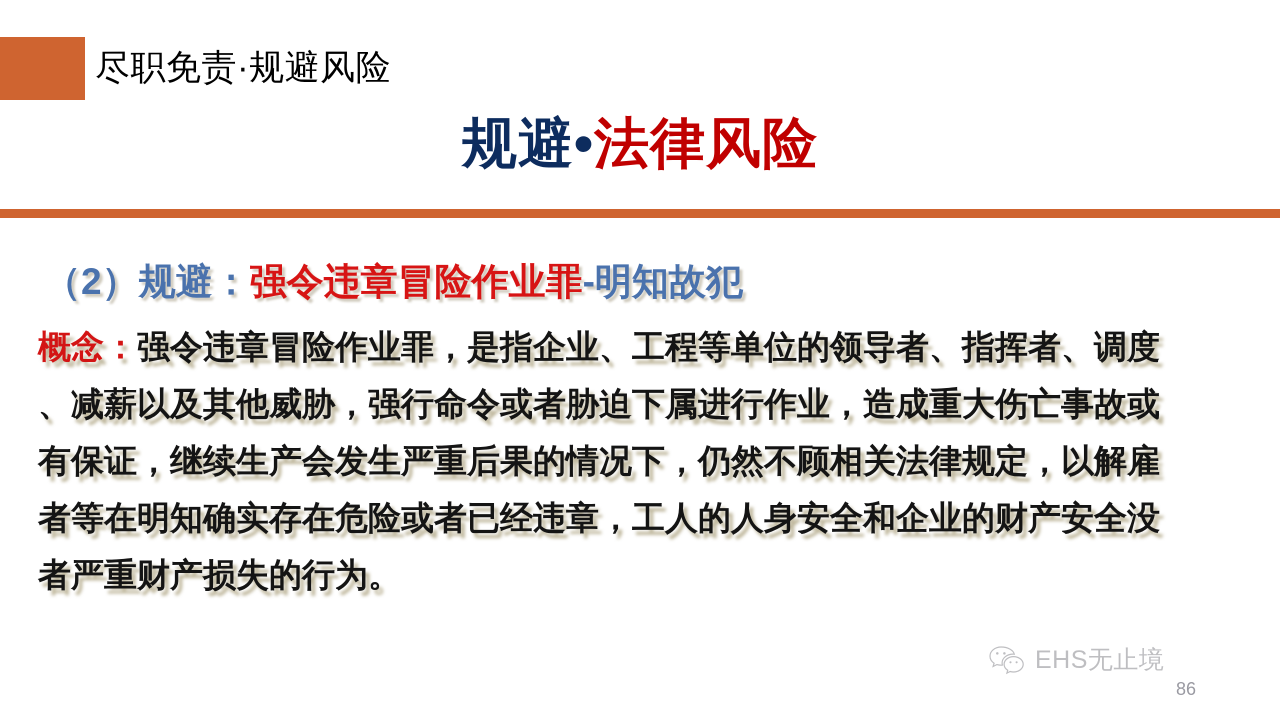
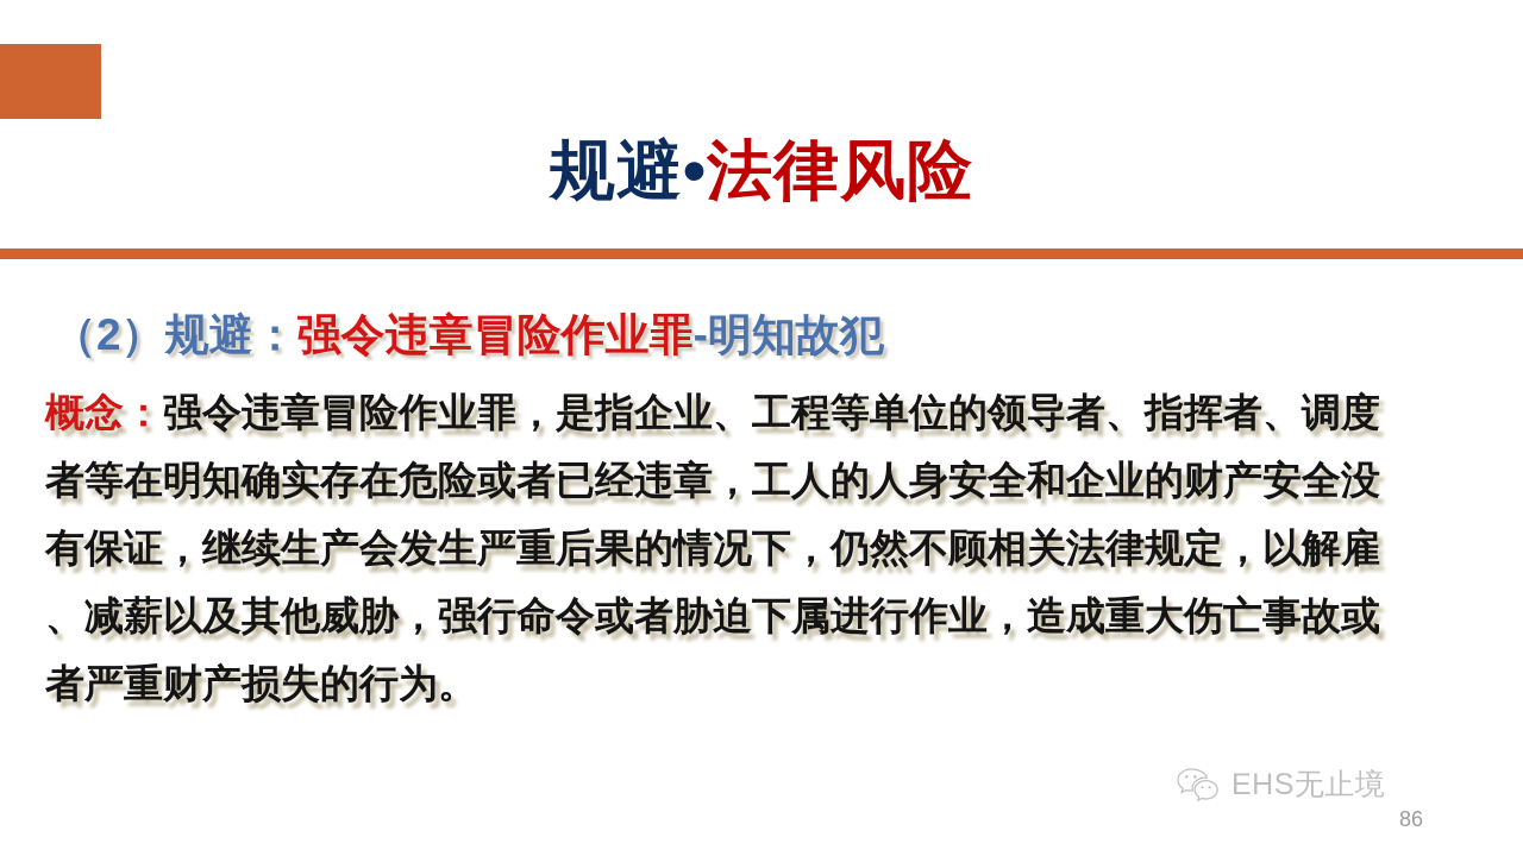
- 尽职免责·规避风险
  规避•法律风险
  （2）规避：强令违章冒险作业罪-明知故犯
  概念：强令违章冒险作业罪，是指企业、工程等单位的领导者、指挥者、调度
- 、减薪以及其他威胁，强行命令或者胁迫下属进行作业，造成重大伤亡事故或
+ 者等在明知确实存在危险或者已经违章，工人的人身安全和企业的财产安全没
  有保证，继续生产会发生严重后果的情况下，仍然不顾相关法律规定，以解雇
- 者等在明知确实存在危险或者已经违章，工人的人身安全和企业的财产安全没
+ 、减薪以及其他威胁，强行命令或者胁迫下属进行作业，造成重大伤亡事故或
  者严重财产损失的行为。
  EHS无止境
  86
